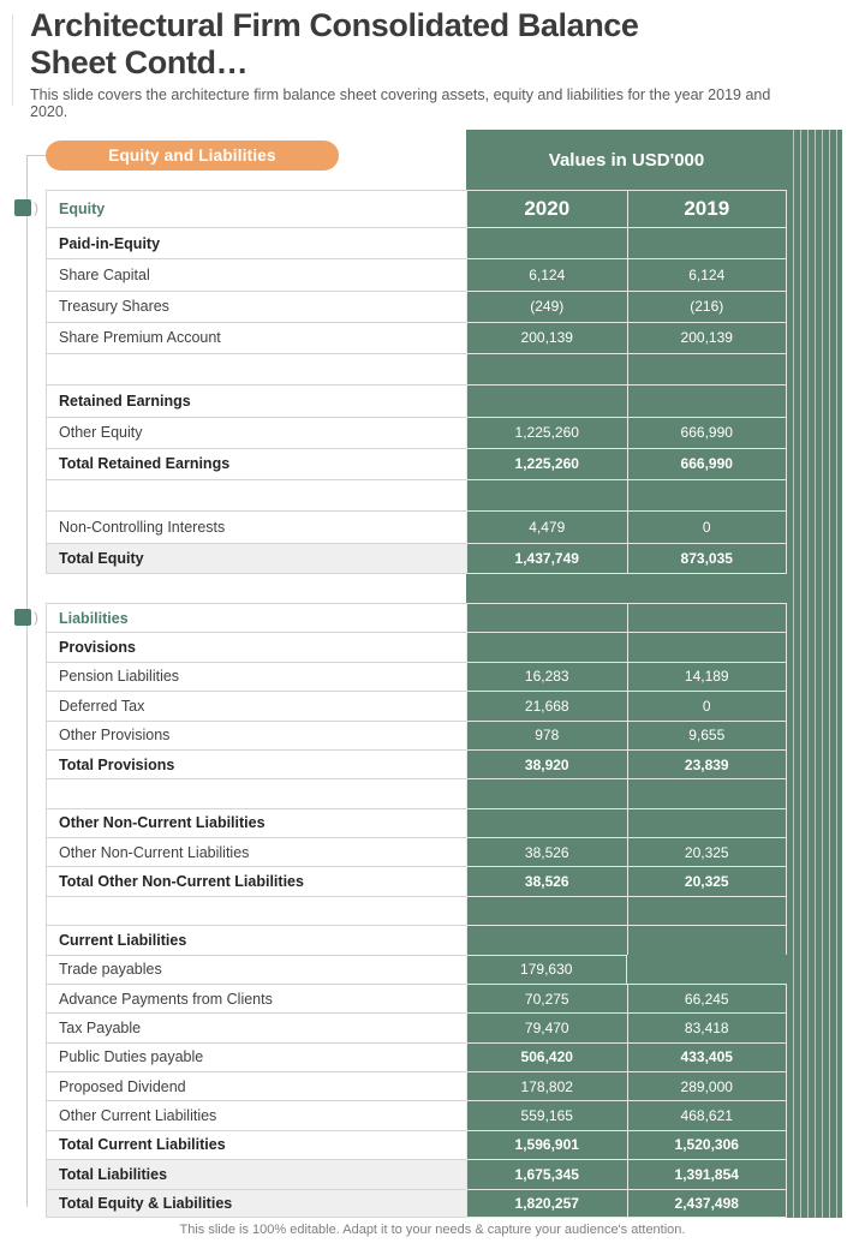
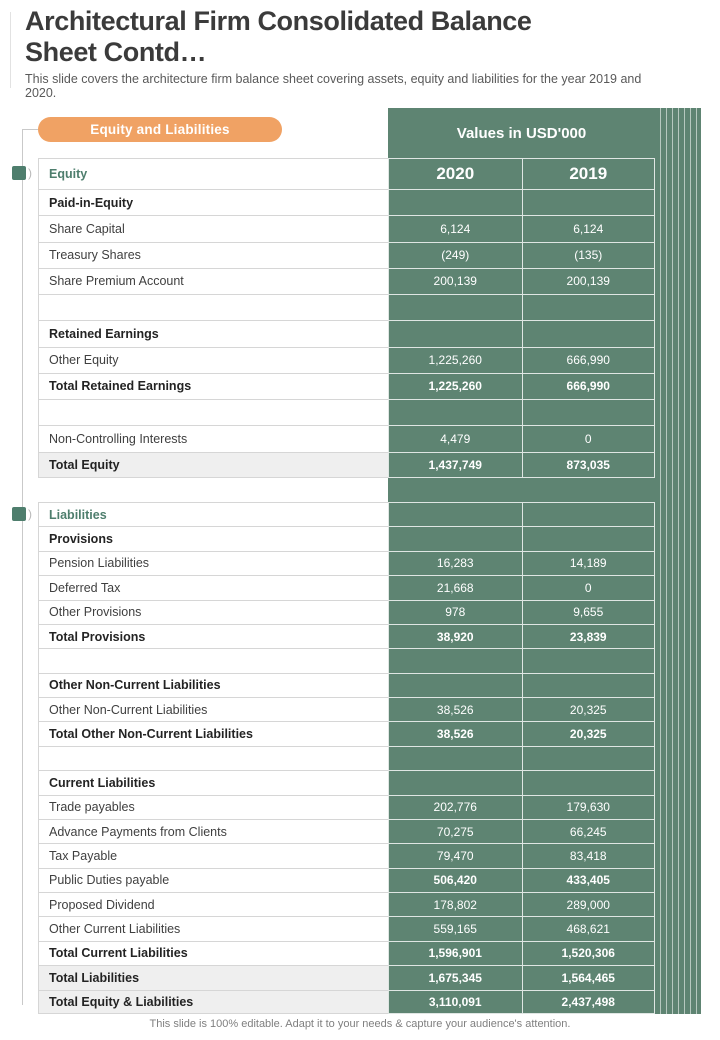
  Architectural Firm Consolidated Balance Sheet Contd…
  This slide covers the architecture firm balance sheet covering assets, equity and liabilities for the year 2019 and 2020.
  Values in USD'000
  Equity and Liabilities
  )
  )
  Equity
  2020
  2019
  Paid-in-Equity
  Share Capital
  6,124
  6,124
  Treasury Shares
  (249)
- (216)
+ (135)
  Share Premium Account
  200,139
  200,139
  Retained Earnings
  Other Equity
  1,225,260
  666,990
  Total Retained Earnings
  1,225,260
  666,990
  Non-Controlling Interests
  4,479
  0
  Total Equity
  1,437,749
  873,035
  Liabilities
  Provisions
  Pension Liabilities
  16,283
  14,189
  Deferred Tax
  21,668
  0
  Other Provisions
  978
  9,655
  Total Provisions
  38,920
  23,839
  Other Non-Current Liabilities
  Other Non-Current Liabilities
  38,526
  20,325
  Total Other Non-Current Liabilities
  38,526
  20,325
  Current Liabilities
  Trade payables
+ 202,776
  179,630
  Advance Payments from Clients
  70,275
  66,245
  Tax Payable
  79,470
  83,418
  Public Duties payable
  506,420
  433,405
  Proposed Dividend
  178,802
  289,000
  Other Current Liabilities
  559,165
  468,621
  Total Current Liabilities
  1,596,901
  1,520,306
  Total Liabilities
  1,675,345
- 1,391,854
+ 1,564,465
  Total Equity & Liabilities
- 1,820,257
+ 3,110,091
  2,437,498
  This slide is 100% editable. Adapt it to your needs & capture your audience's attention.
